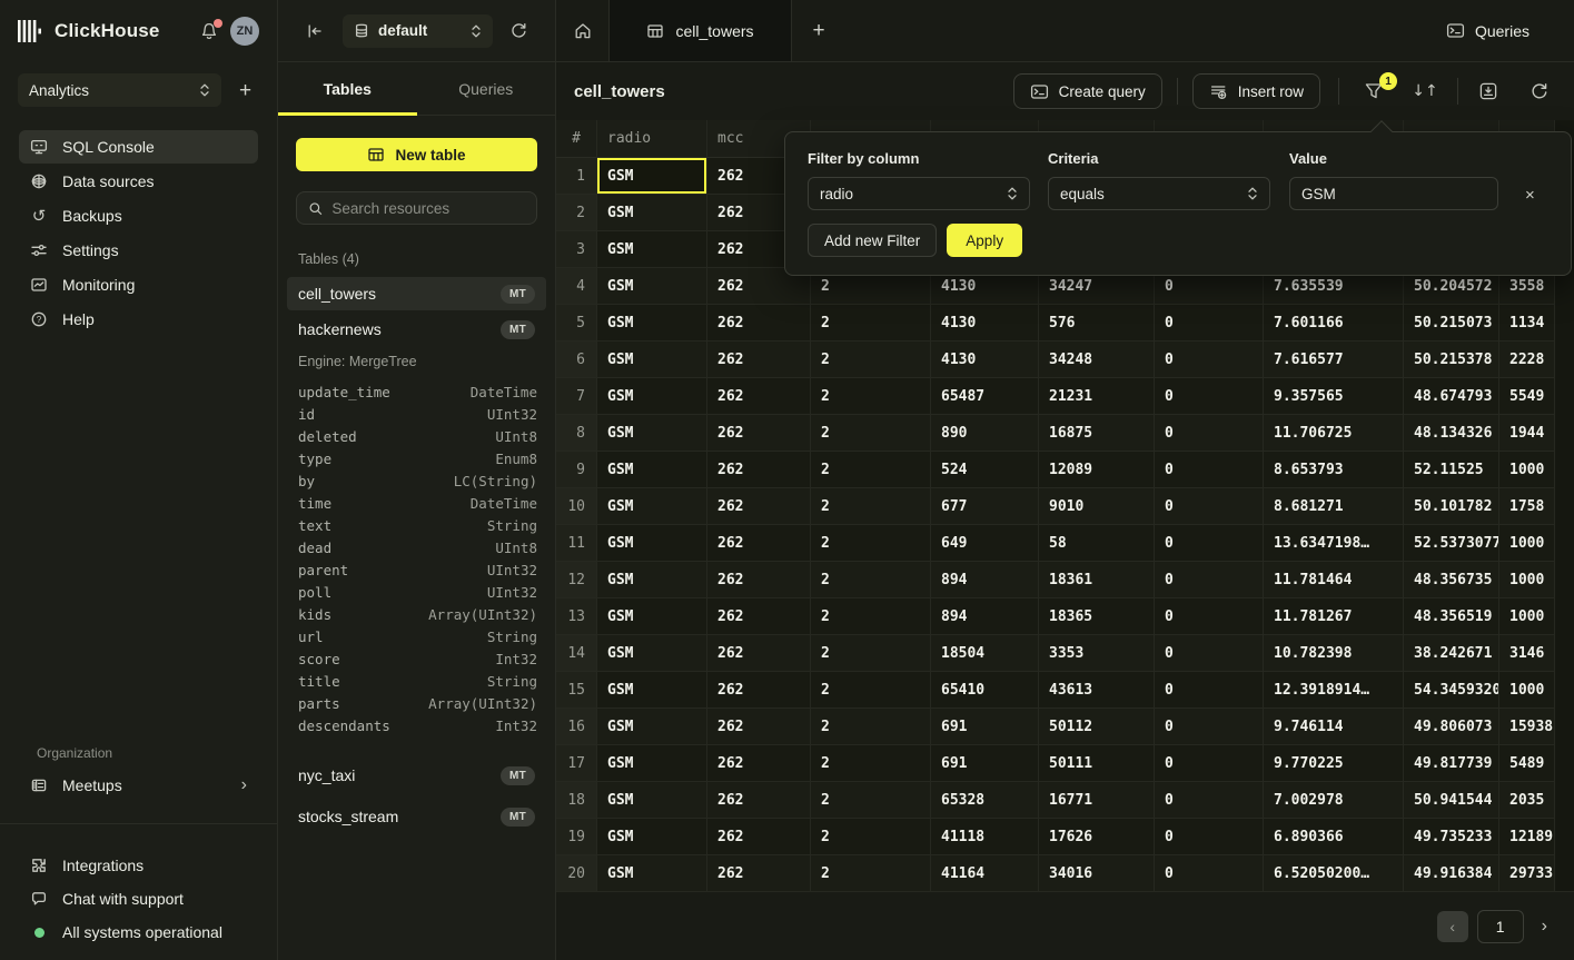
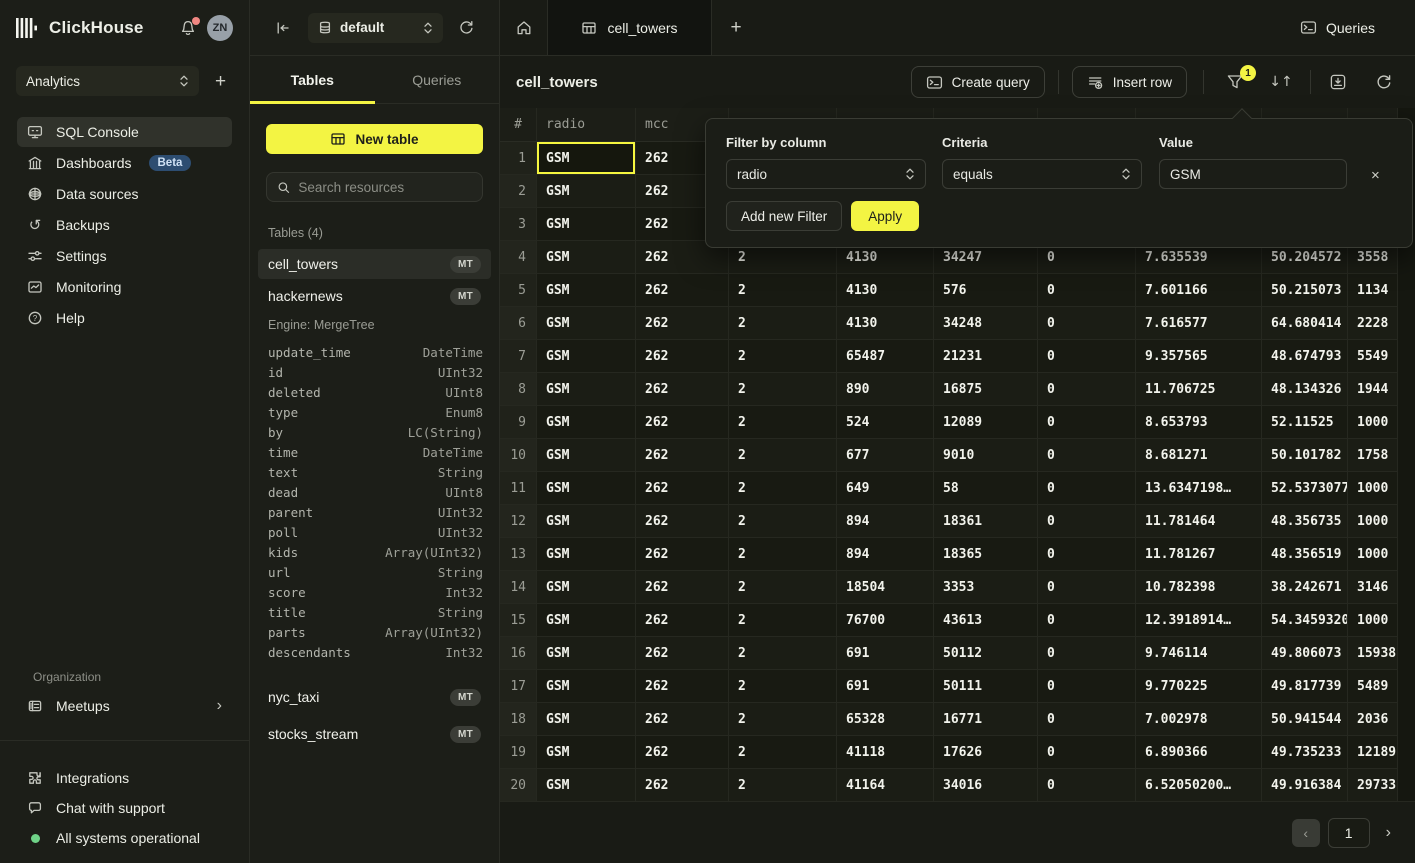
  ClickHouse
  ZN
  Analytics
  +
  SQL Console
+ Dashboards
+ Beta
  Data sources
  ↺
  Backups
  Settings
  Monitoring
  ?
  Help
  Organization
  Meetups
  ›
  Integrations
  Chat with support
  All systems operational
  default
  Tables
  Queries
  New table
  Search resources
  Tables (4)
  cell_towers
  MT
  hackernews
  MT
  Engine: MergeTree
  update_time
  DateTime
  id
  UInt32
  deleted
  UInt8
  type
  Enum8
  by
  LC(String)
  time
  DateTime
  text
  String
  dead
  UInt8
  parent
  UInt32
  poll
  UInt32
  kids
  Array(UInt32)
  url
  String
  score
  Int32
  title
  String
  parts
  Array(UInt32)
  descendants
  Int32
  nyc_taxi
  MT
  stocks_stream
  MT
  cell_towers
  +
  Queries
  cell_towers
  Create query
  Insert row
  1
  ↓↑
  #
  radio
  mcc
  1
  GSM
  262
  2
  GSM
  262
  3
  GSM
  262
  4
  GSM
  262
  2
  4130
  34247
  0
  7.635539
  50.204572
  3558
  5
  GSM
  262
  2
  4130
  576
  0
  7.601166
  50.215073
  1134
  6
  GSM
  262
  2
  4130
  34248
  0
  7.616577
- 50.215378
+ 64.680414
  2228
  7
  GSM
  262
  2
  65487
  21231
  0
  9.357565
  48.674793
  5549
  8
  GSM
  262
  2
  890
  16875
  0
  11.706725
  48.134326
  1944
  9
  GSM
  262
  2
  524
  12089
  0
  8.653793
  52.11525
  1000
  10
  GSM
  262
  2
  677
  9010
  0
  8.681271
  50.101782
  1758
  11
  GSM
  262
  2
  649
  58
  0
  13.6347198…
  52.5373077
  1000
  12
  GSM
  262
  2
  894
  18361
  0
  11.781464
  48.356735
  1000
  13
  GSM
  262
  2
  894
  18365
  0
  11.781267
  48.356519
  1000
  14
  GSM
  262
  2
  18504
  3353
  0
  10.782398
  38.242671
  3146
  15
  GSM
  262
  2
- 65410
+ 76700
  43613
  0
  12.3918914…
  54.3459320
  1000
  16
  GSM
  262
  2
  691
  50112
  0
  9.746114
  49.806073
  15938
  17
  GSM
  262
  2
  691
  50111
  0
  9.770225
  49.817739
  5489
  18
  GSM
  262
  2
  65328
  16771
  0
  7.002978
  50.941544
- 2035
+ 2036
  19
  GSM
  262
  2
  41118
  17626
  0
  6.890366
  49.735233
  12189
  20
  GSM
  262
  2
  41164
  34016
  0
  6.52050200…
  49.916384
  29733
  ‹
  1
  ›
  Filter by column
  radio
  Criteria
  equals
  Value
  GSM
  ×
  Add new Filter
  Apply
